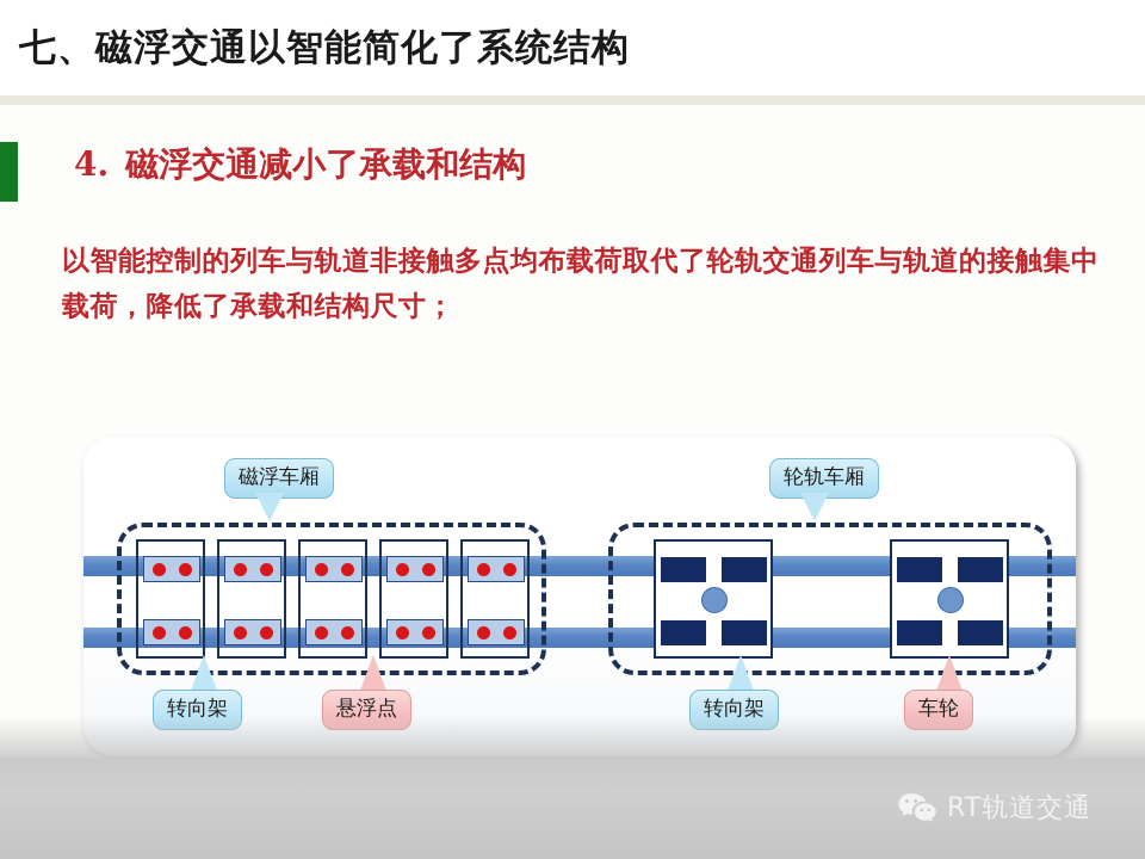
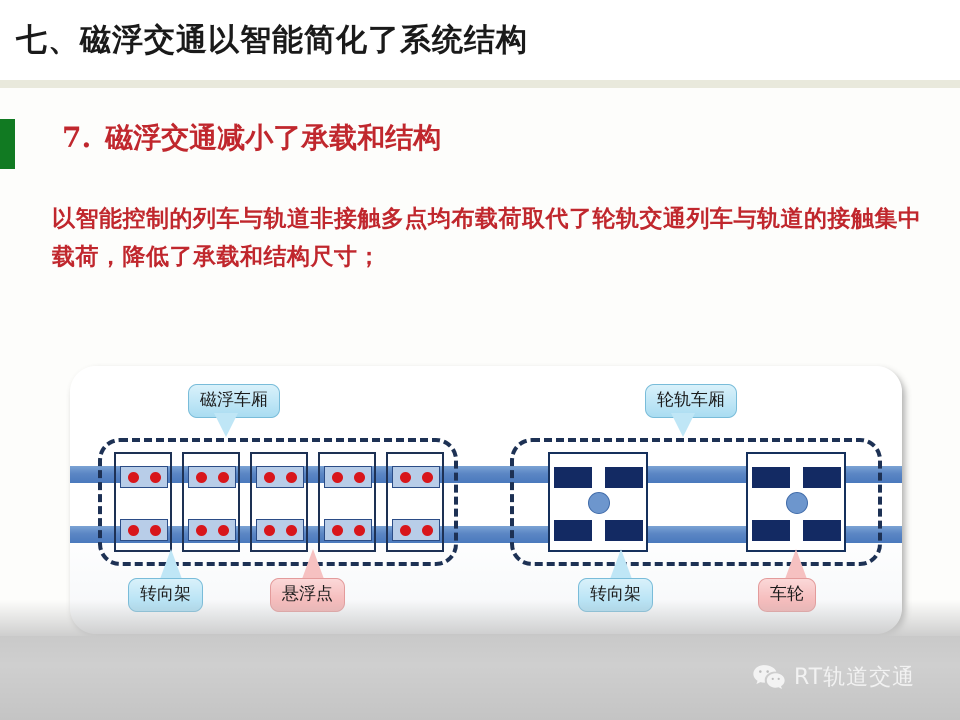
  七、磁浮交通以智能简化了系统结构
- 4. 磁浮交通减小了承载和结构
+ 7. 磁浮交通减小了承载和结构
  以智能控制的列车与轨道非接触多点均布载荷取代了轮轨交通列车与轨道的接触集中载荷，降低了承载和结构尺寸；
  磁浮车厢
  轮轨车厢
  转向架
  悬浮点
  转向架
  车轮
  RT轨道交通
